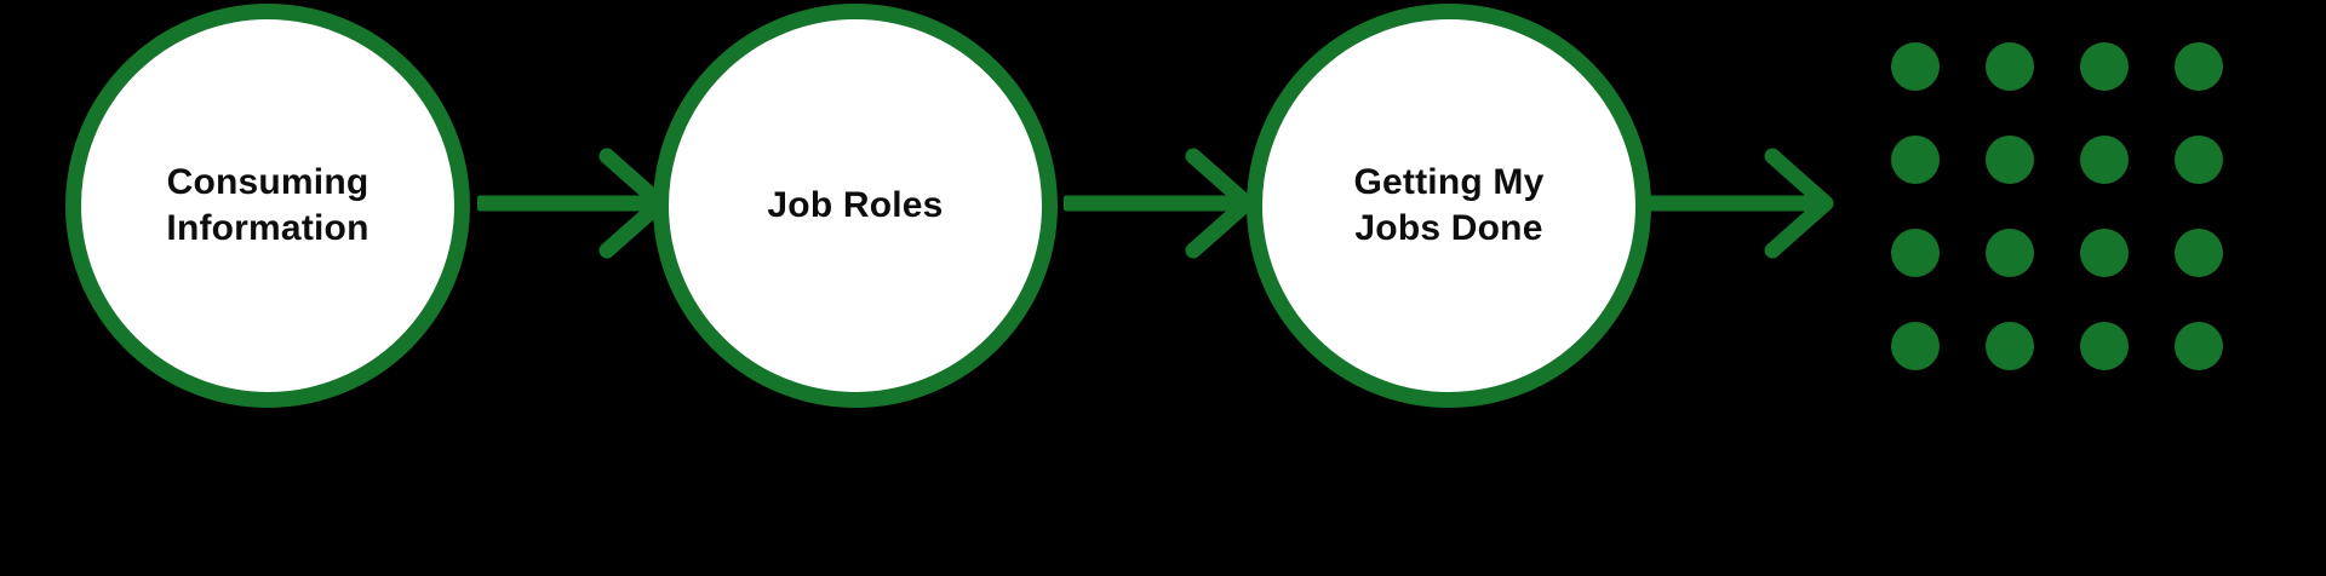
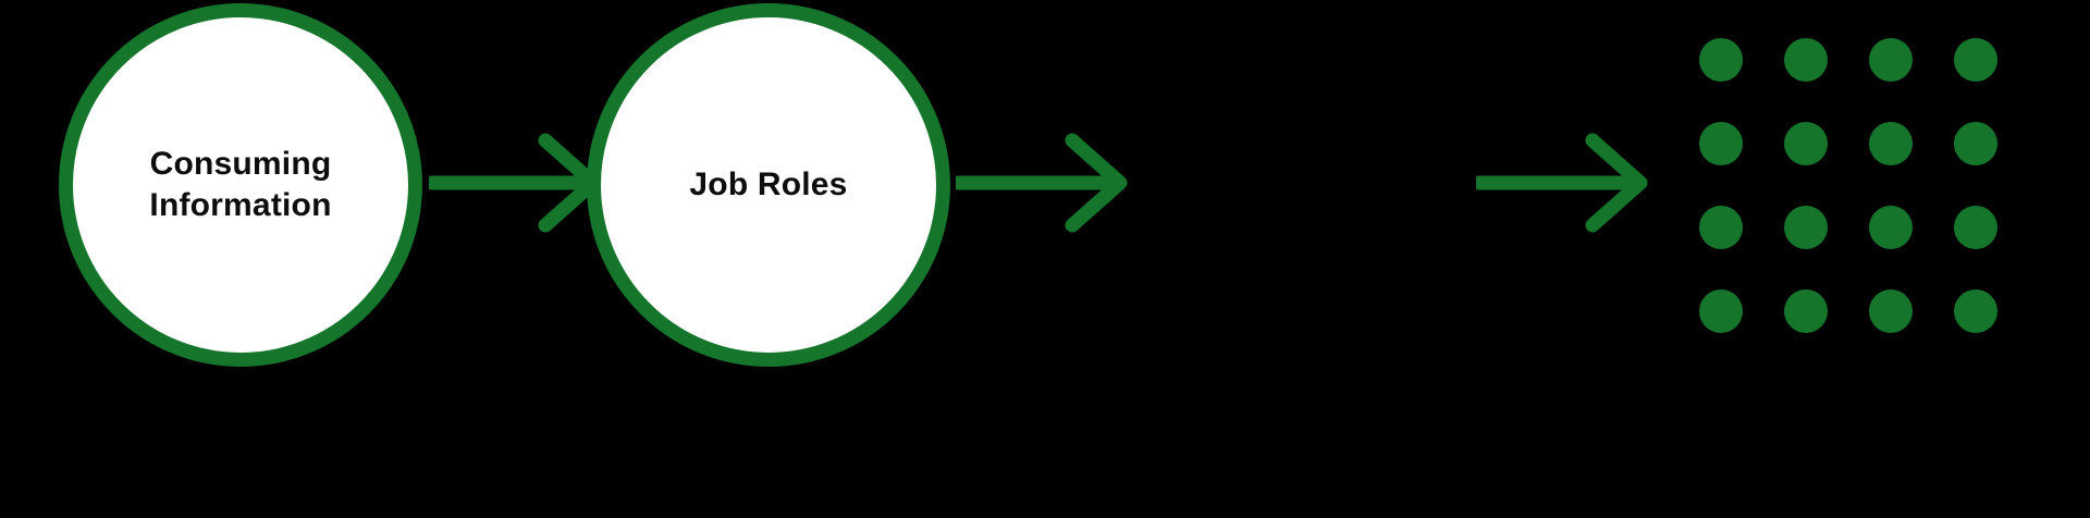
  Consuming
  Information
  Job Roles
- Getting My
- Jobs Done
